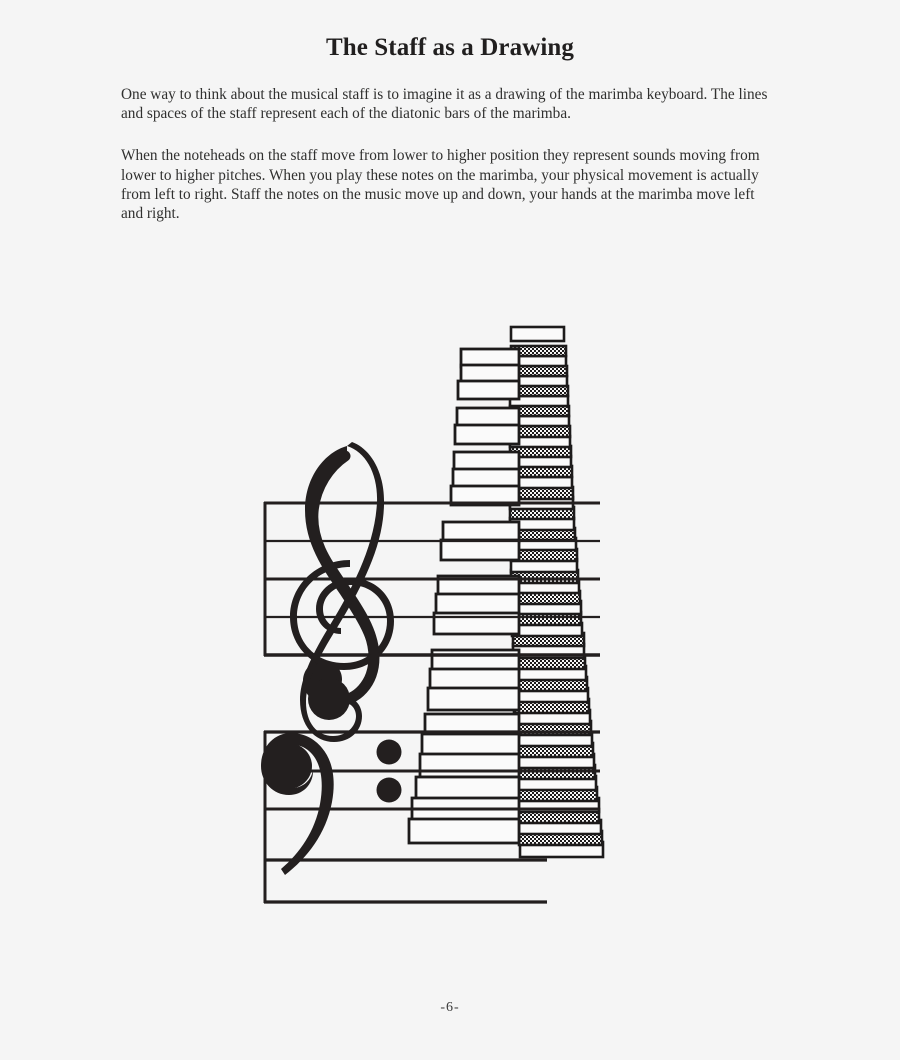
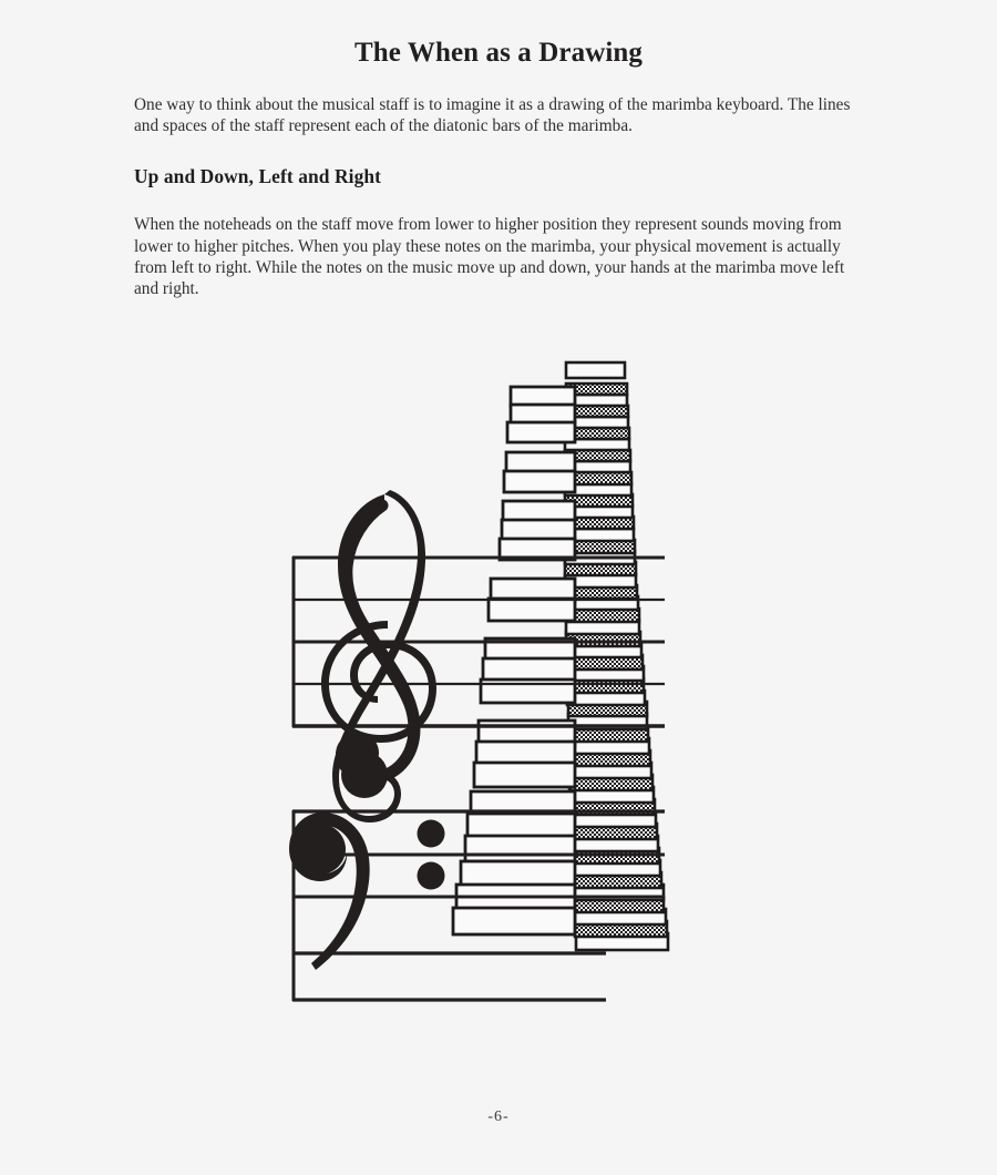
- The Staff as a Drawing
+ The When as a Drawing
  One way to think about the musical staff is to imagine it as a drawing of the marimba keyboard. The lines and spaces of the staff represent each of the diatonic bars of the marimba.
+ Up and Down, Left and Right
- When the noteheads on the staff move from lower to higher position they represent sounds moving from lower to higher pitches. When you play these notes on the marimba, your physical movement is actually from left to right. Staff the notes on the music move up and down, your hands at the marimba move left and right.
+ When the noteheads on the staff move from lower to higher position they represent sounds moving from lower to higher pitches. When you play these notes on the marimba, your physical movement is actually from left to right. While the notes on the music move up and down, your hands at the marimba move left and right.
  -6-
